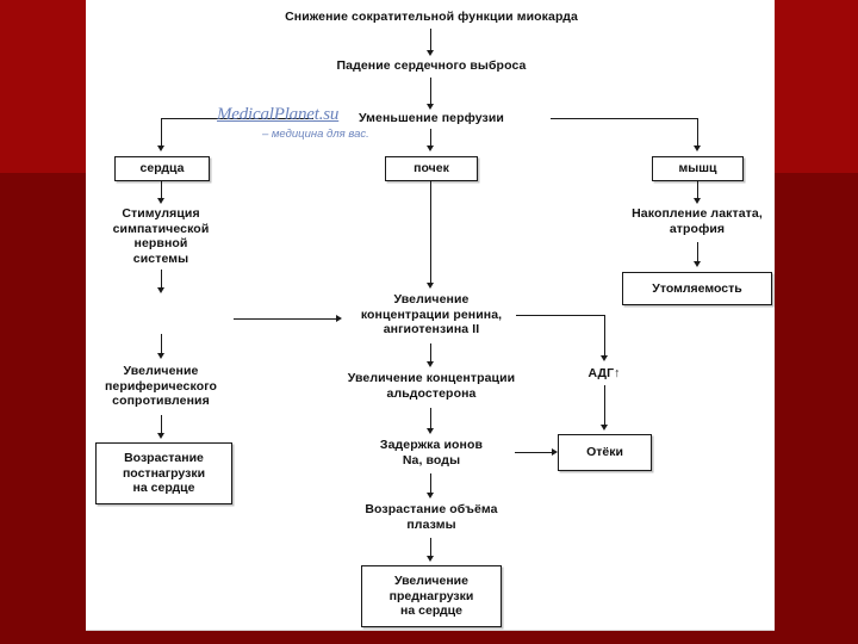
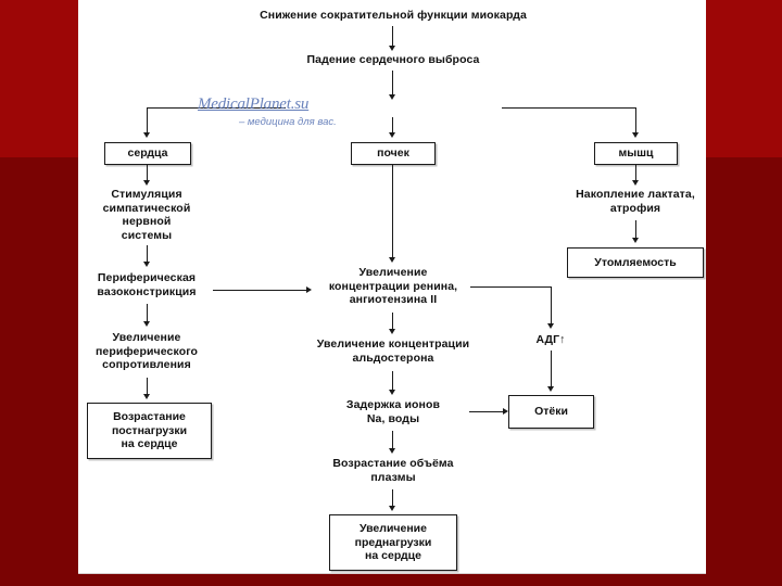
  Снижение сократительной функции миокарда
  Падение сердечного выброса
- Уменьшение перфузии
  сердца
  почек
  мышц
  Стимуляция
  симпатической
  нервной
  системы
+ Периферическая
+ вазоконстрикция
  Увеличение
  периферического
  сопротивления
  Возрастание
  постнагрузки
  на сердце
  Увеличение
  концентрации ренина,
  ангиотензина II
  Увеличение концентрации
  альдостерона
  Задержка ионов
  Na, воды
  Возрастание объёма
  плазмы
  Увеличение
  преднагрузки
  на сердце
  АДГ↑
  Отёки
  Накопление лактата,
  атрофия
  Утомляемость
  MedicalPlanet.su
  – медицина для вас.
